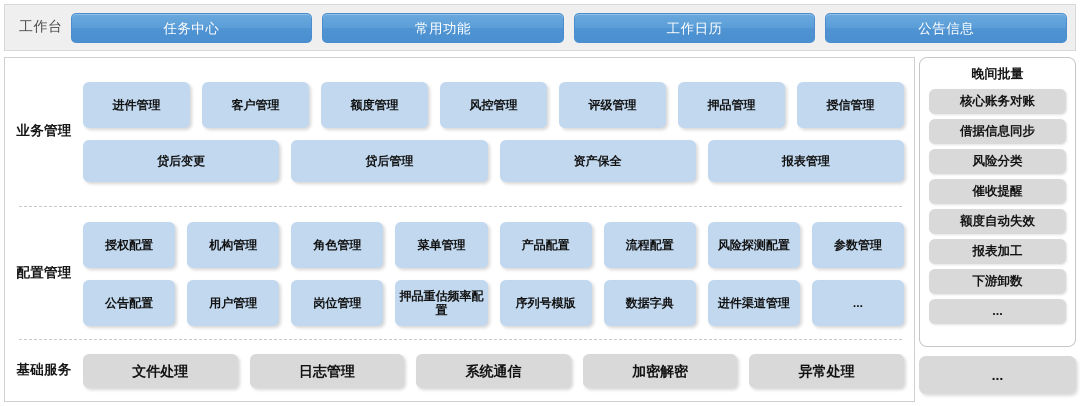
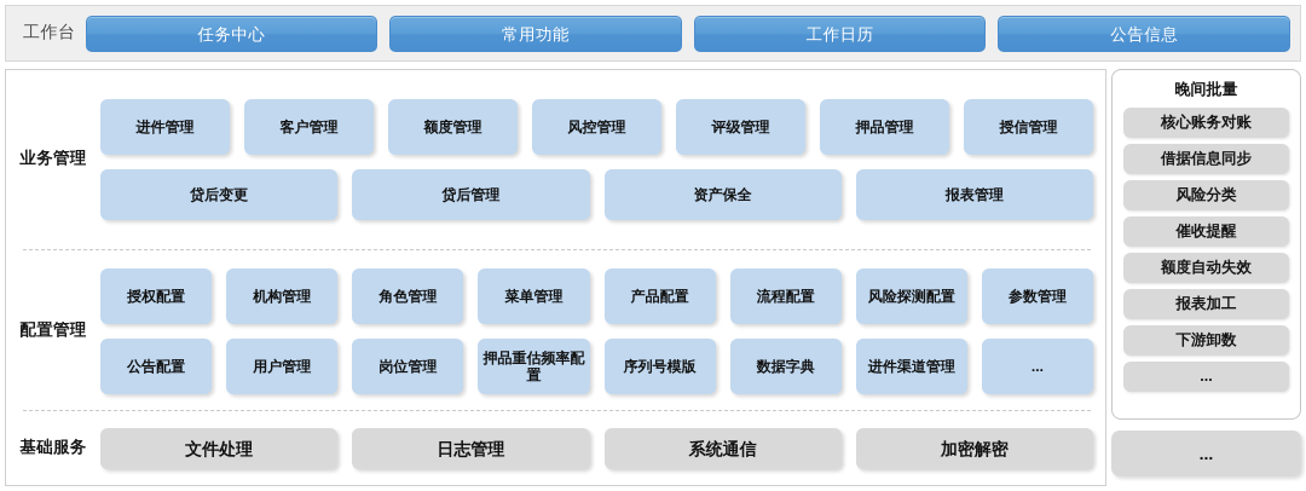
  工作台
  任务中心
  常用功能
  工作日历
  公告信息
  业务管理
  进件管理
  客户管理
  额度管理
  风控管理
  评级管理
  押品管理
  授信管理
  贷后变更
  贷后管理
  资产保全
  报表管理
  配置管理
  授权配置
  机构管理
  角色管理
  菜单管理
  产品配置
  流程配置
  风险探测配置
  参数管理
  公告配置
  用户管理
  岗位管理
  押品重估频率配置
  序列号模版
  数据字典
  进件渠道管理
  ...
  基础服务
  文件处理
  日志管理
  系统通信
  加密解密
- 异常处理
  晚间批量
  核心账务对账
  借据信息同步
  风险分类
  催收提醒
  额度自动失效
  报表加工
  下游卸数
  ...
  ...
